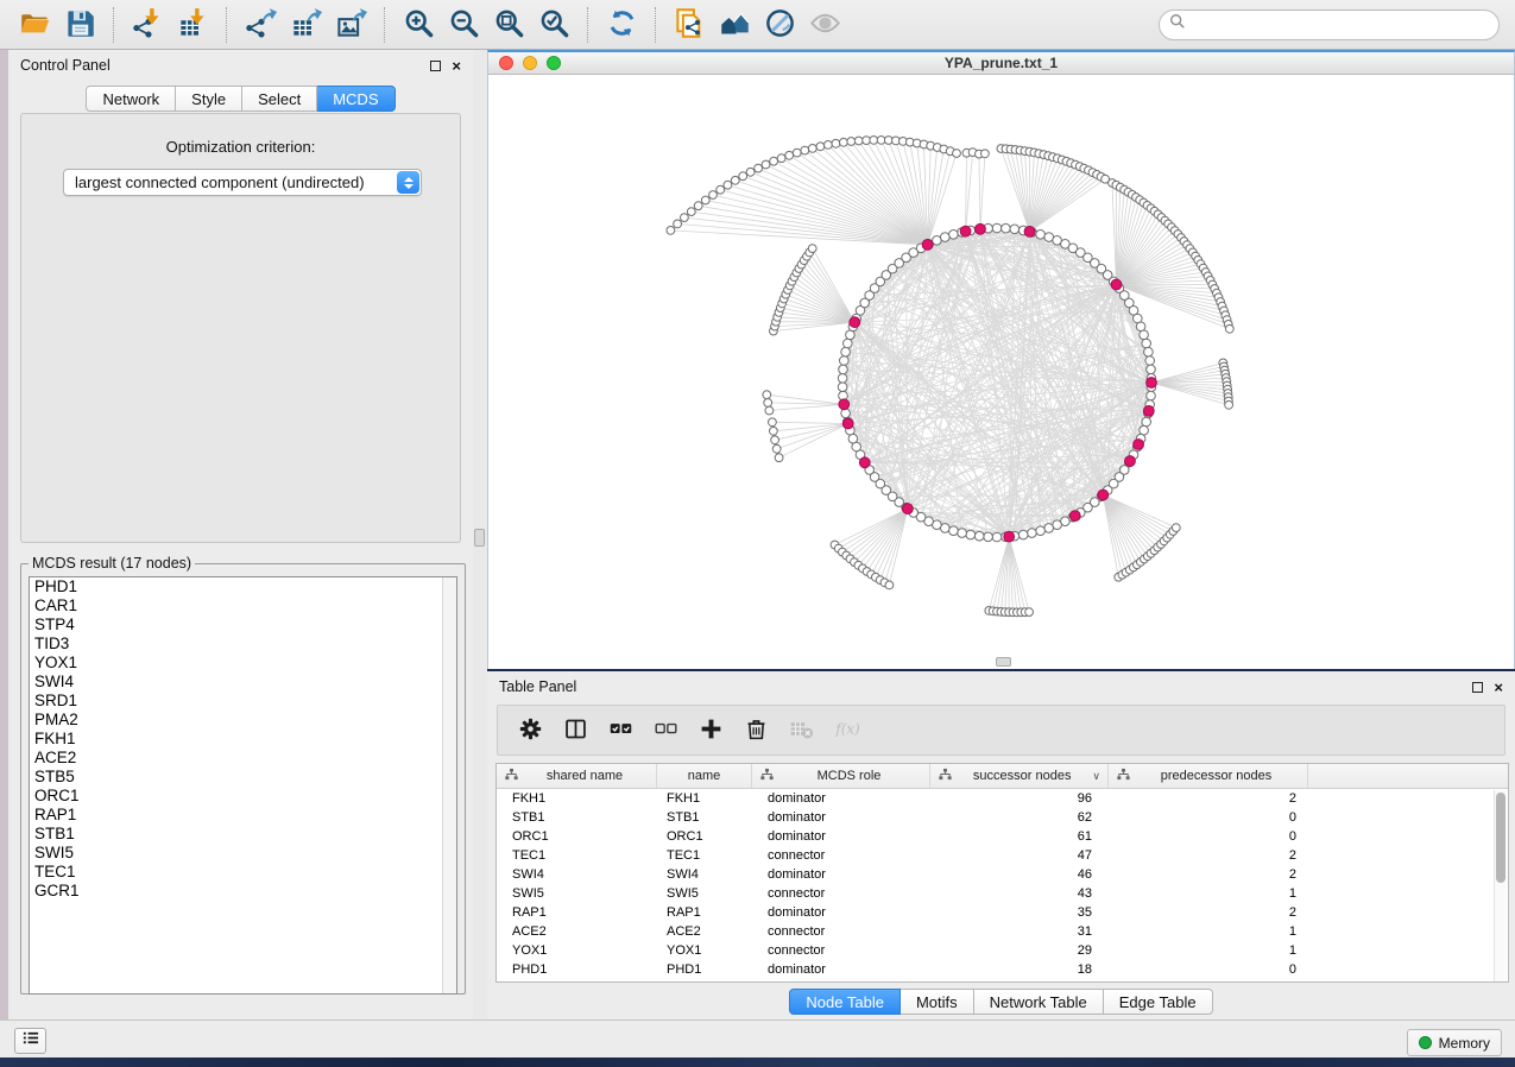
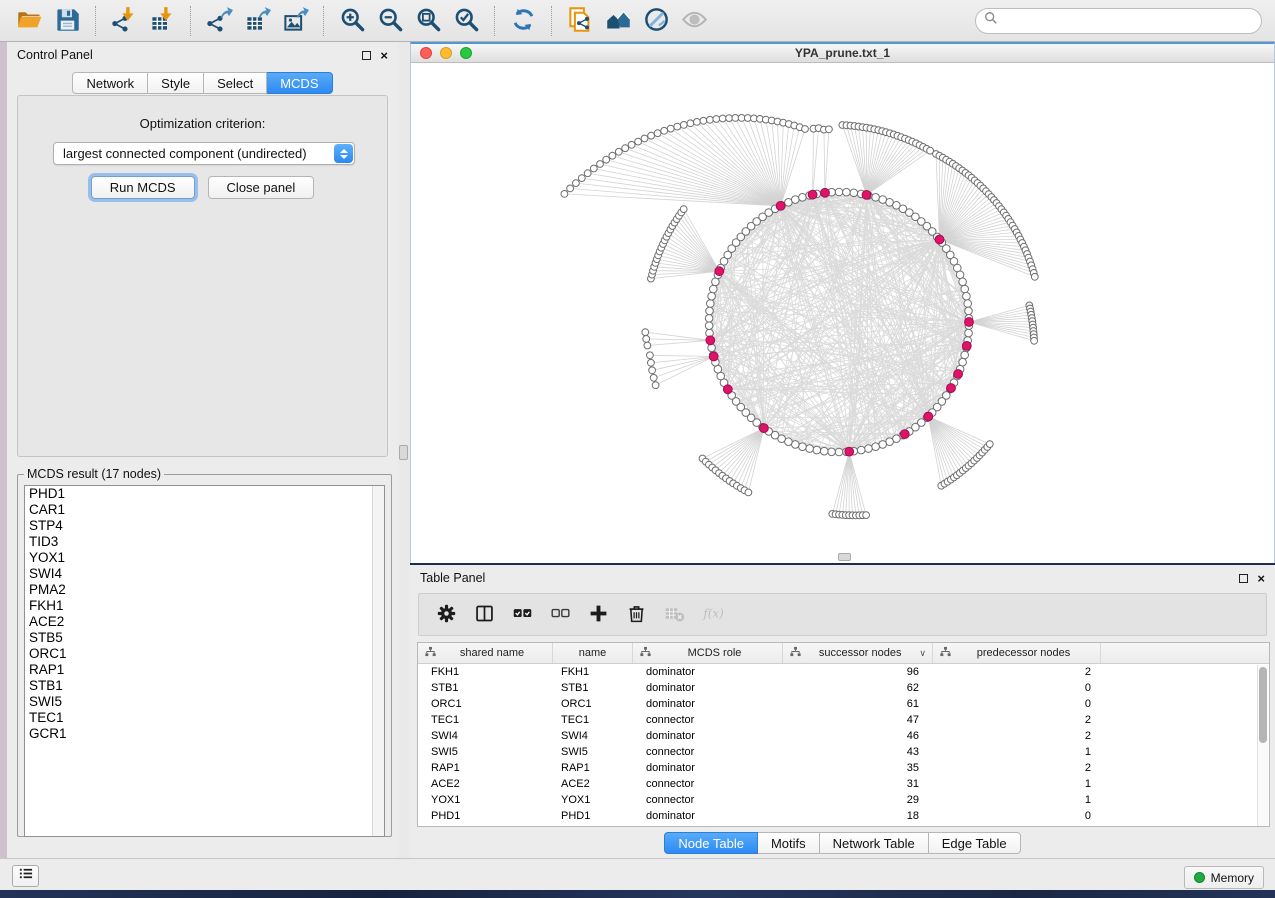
  Control Panel
  ×
  Network
  Style
  Select
  MCDS
  Optimization criterion:
  largest connected component (undirected)
+ Run MCDS
+ Close panel
  MCDS result (17 nodes)
  PHD1
  CAR1
  STP4
  TID3
  YOX1
  SWI4
- SRD1
  PMA2
  FKH1
  ACE2
  STB5
  ORC1
  RAP1
  STB1
  SWI5
  TEC1
  GCR1
  YPA_prune.txt_1
  Table Panel
  ×
  f(x)
  shared name
  name
  MCDS role
  successor nodes
  ∨
  predecessor nodes
  FKH1
  FKH1
  dominator
  96
  2
  STB1
  STB1
  dominator
  62
  0
  ORC1
  ORC1
  dominator
  61
  0
  TEC1
  TEC1
  connector
  47
  2
  SWI4
  SWI4
  dominator
  46
  2
  SWI5
  SWI5
  connector
  43
  1
  RAP1
  RAP1
  dominator
  35
  2
  ACE2
  ACE2
  connector
  31
  1
  YOX1
  YOX1
  connector
  29
  1
  PHD1
  PHD1
  dominator
  18
  0
  Node Table
  Motifs
  Network Table
  Edge Table
  Memory
